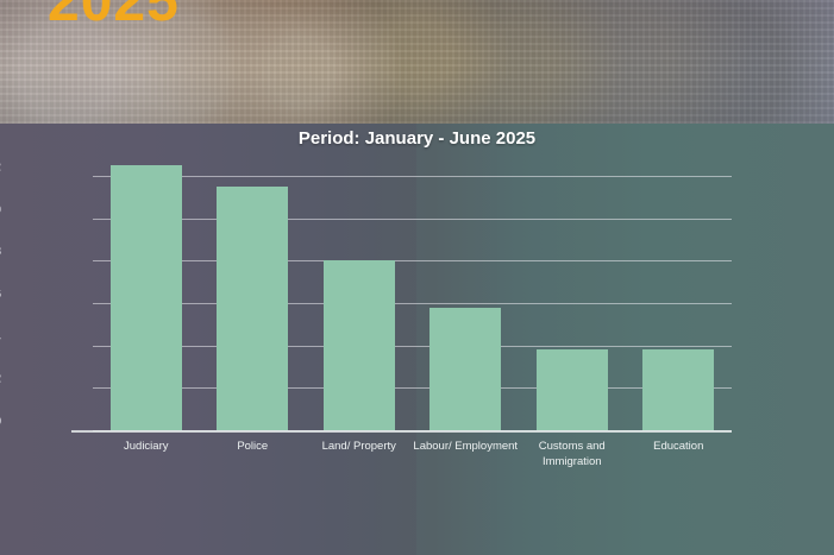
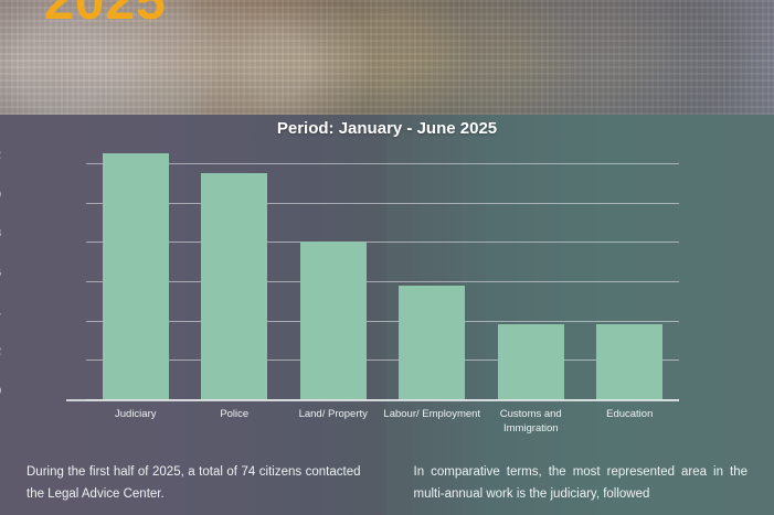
  2025
  Period: January - June 2025
  Judiciary
  Police
  Land/ Property
  Labour/ Employment
  Customs and Immigration
  Education
+ During the first half of 2025, a total of 74 citizens contacted the Legal Advice Center.
+ In comparative terms, the most represented area in the multi-annual work is the judiciary, followed
